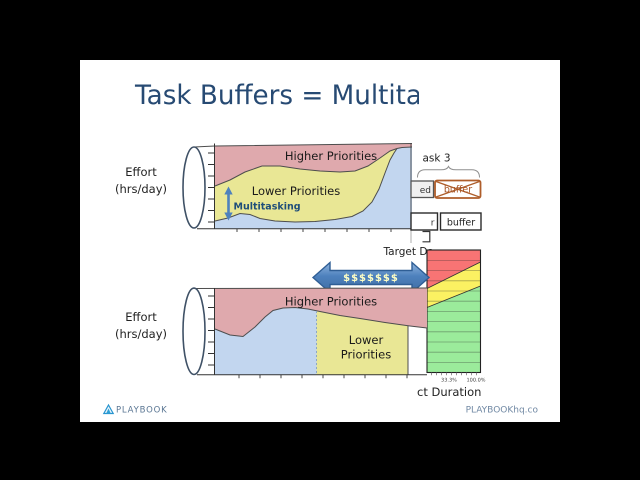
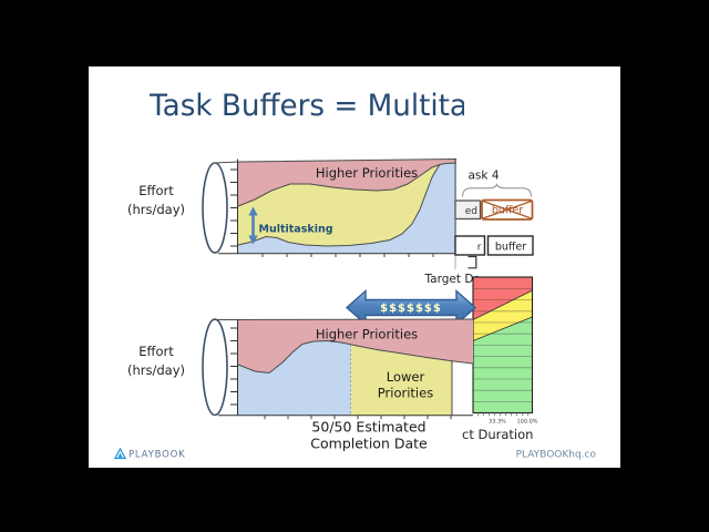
  Task Buffers = Multita
  Effort
  (hrs/day)
  Higher Priorities
- Lower Priorities
  Multitasking
  Target D
- ask 3
+ ask 4
  ed
  buffer
  r
  buffer
  ct Duration
  $$$$$$$
  Effort
  (hrs/day)
  Higher Priorities
  Lower
  Priorities
+ 50/50 Estimated
+ Completion Date
  PLAYBOOK
  PLAYBOOKhq.co
